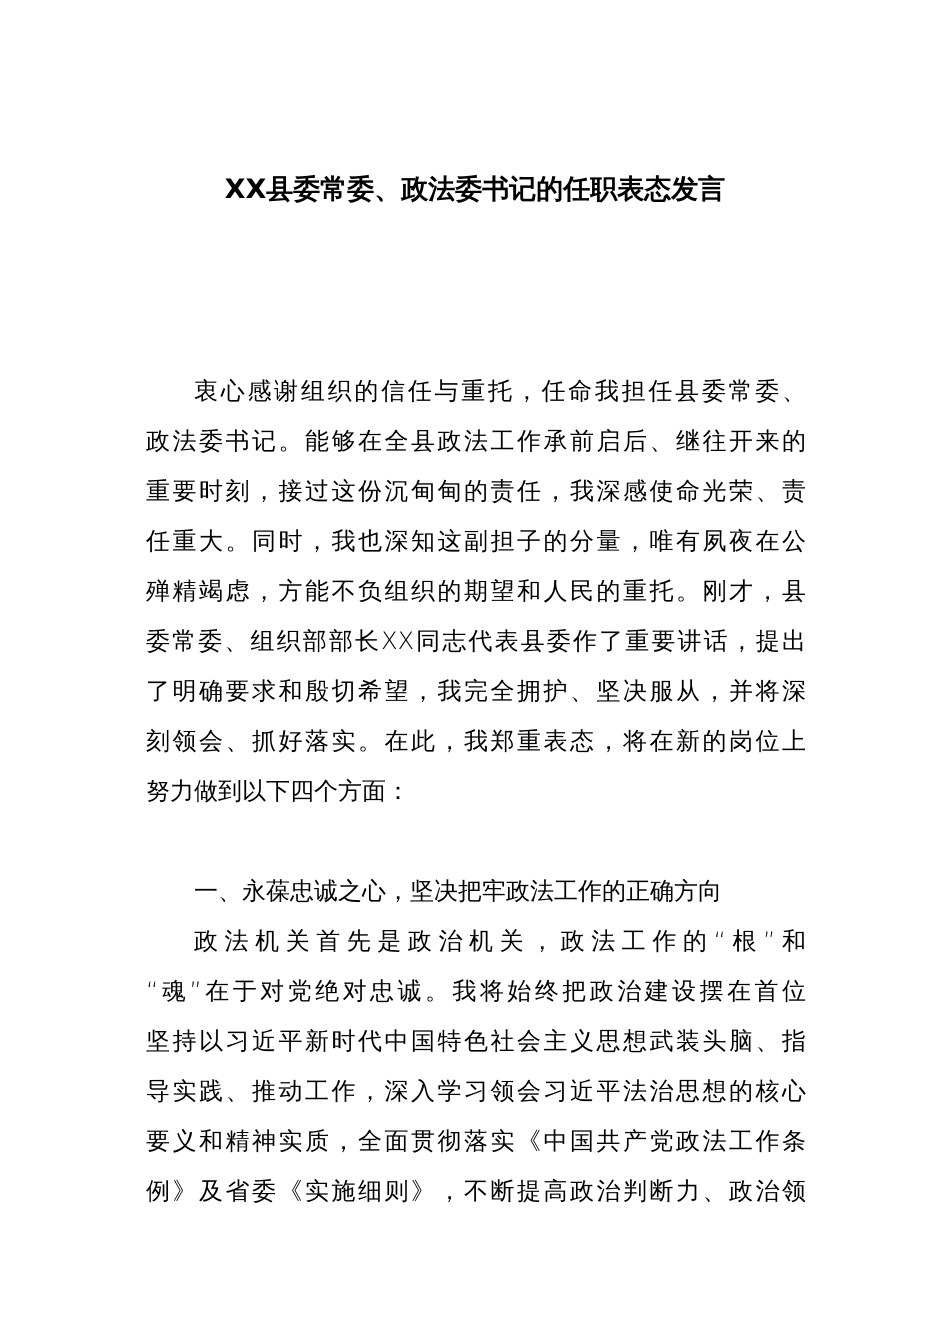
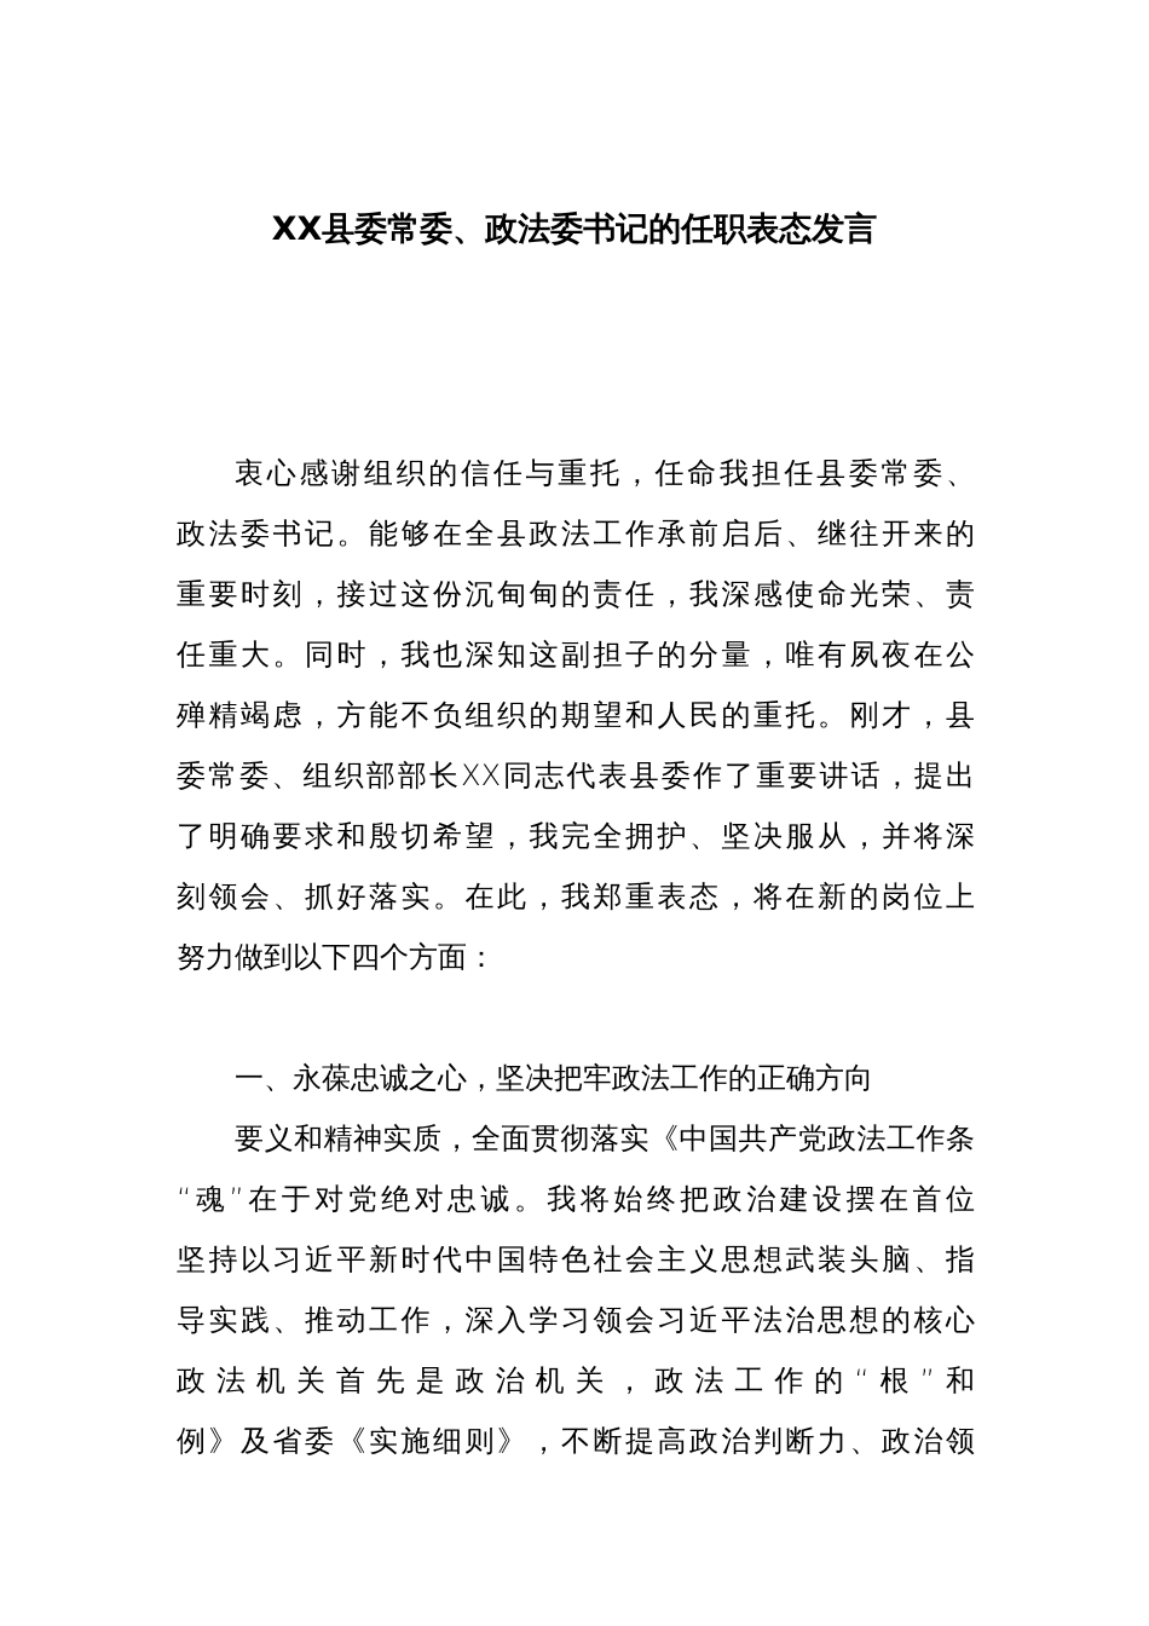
  XX县委常委、政法委书记的任职表态发言
  衷心感谢组织的信任与重托，任命我担任县委常委、
  政法委书记。能够在全县政法工作承前启后、继往开来的
  重要时刻，接过这份沉甸甸的责任，我深感使命光荣、责
  任重大。同时，我也深知这副担子的分量，唯有夙夜在公
  殚精竭虑，方能不负组织的期望和人民的重托。刚才，县
  委常委、组织部部长XX同志代表县委作了重要讲话，提出
  了明确要求和殷切希望，我完全拥护、坚决服从，并将深
  刻领会、抓好落实。在此，我郑重表态，将在新的岗位上
  努力做到以下四个方面：
  一、永葆忠诚之心，坚决把牢政法工作的正确方向
- 政法机关首先是政治机关，政法工作的“根”和
+ 要义和精神实质，全面贯彻落实《中国共产党政法工作条
  “魂”在于对党绝对忠诚。我将始终把政治建设摆在首位
  坚持以习近平新时代中国特色社会主义思想武装头脑、指
  导实践、推动工作，深入学习领会习近平法治思想的核心
- 要义和精神实质，全面贯彻落实《中国共产党政法工作条
+ 政法机关首先是政治机关，政法工作的“根”和
  例》及省委《实施细则》，不断提高政治判断力、政治领
